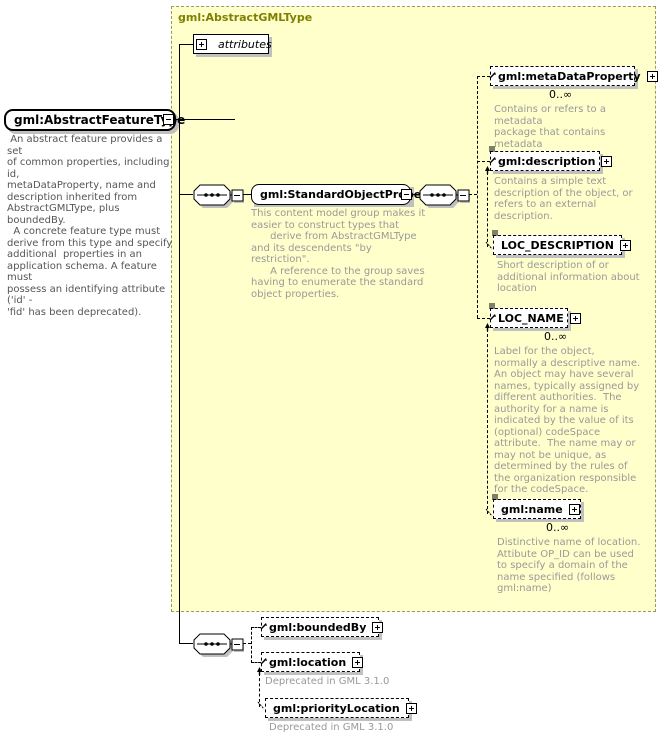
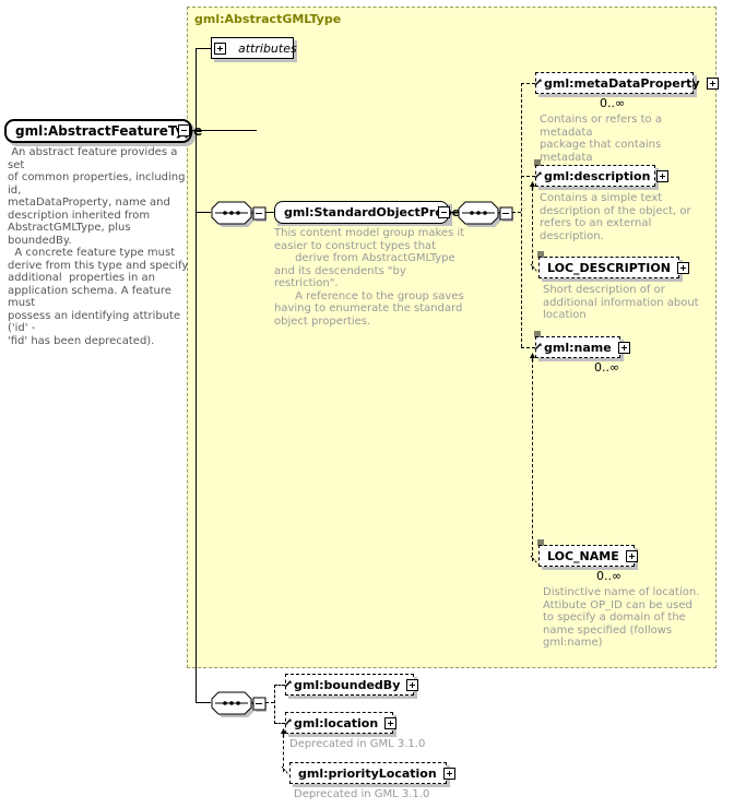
  gml:AbstractGMLType
  gml:AbstractFeatureTe
  An abstract feature provides a set
  of common properties, including id,
  metaDataProperty, name and
  description inherited from
  AbstractGMLType, plus boundedBy.
  A concrete feature type must
  derive from this type and specify
  additional properties in an
  application schema. A feature must
  possess an identifying attribute ('id' -
  'fid' has been deprecated).
  attributes
  gml:StandardObjectPr
  This content model group makes it
  easier to construct types that
  derive from AbstractGMLType
  and its descendents "by restriction".
  A reference to the group saves
  having to enumerate the standard
  object properties.
  gml:metaDataProperty
  0..∞
  Contains or refers to a metadata
  package that contains metadata
  gml:description
  Contains a simple text
  description of the object, or
  refers to an external
  description.
  LOC_DESCRIPTION
  Short description of or
  additional information about
  location
- LOC_NAME
+ gml:name
  0..∞
- Label for the object,
- normally a descriptive name.
- An object may have several
- names, typically assigned by
- different authorities. The
- authority for a name is
- indicated by the value of its
- (optional) codeSpace
- attribute. The name may or
- may not be unique, as
- determined by the rules of
- the organization responsible
- for the codeSpace.
- gml:name
+ LOC_NAME
  0..∞
  Distinctive name of location.
  Attibute OP_ID can be used
  to specify a domain of the
  name specified (follows
  gml:name)
  gml:boundedBy
  gml:location
  Deprecated in GML 3.1.0
  gml:priorityLocation
  Deprecated in GML 3.1.0
